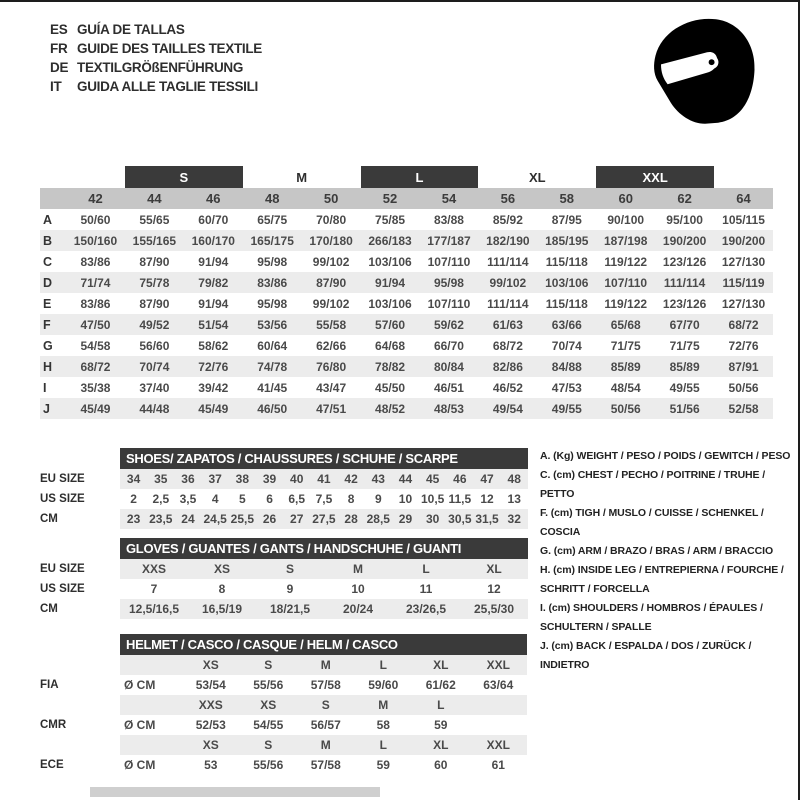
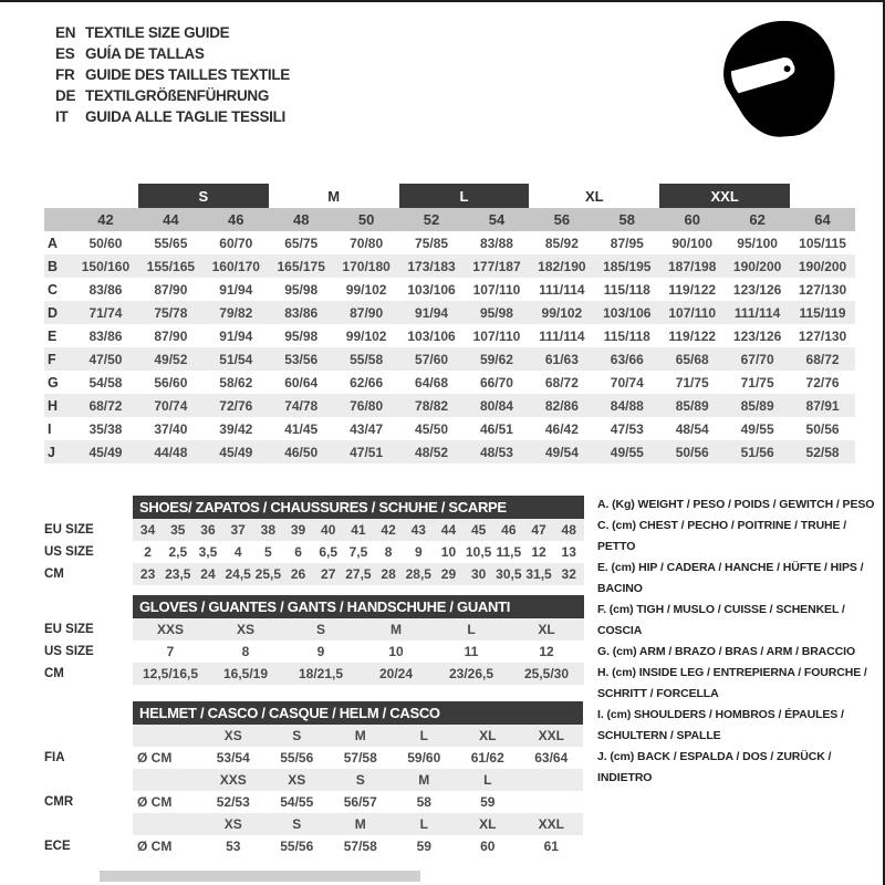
+ EN
+ TEXTILE SIZE GUIDE
  ES
  GUÍA DE TALLAS
  FR
  GUIDE DES TAILLES TEXTILE
  DE
  TEXTILGRÖßENFÜHRUNG
  IT
  GUIDA ALLE TAGLIE TESSILI
  S
  M
  L
  XL
  XXL
  42
  44
  46
  48
  50
  52
  54
  56
  58
  60
  62
  64
  A
  50/60
  55/65
  60/70
  65/75
  70/80
  75/85
  83/88
  85/92
  87/95
  90/100
  95/100
  105/115
  B
  150/160
  155/165
  160/170
  165/175
  170/180
- 266/183
+ 173/183
  177/187
  182/190
  185/195
  187/198
  190/200
  190/200
  C
  83/86
  87/90
  91/94
  95/98
  99/102
  103/106
  107/110
  111/114
  115/118
  119/122
  123/126
  127/130
  D
  71/74
  75/78
  79/82
  83/86
  87/90
  91/94
  95/98
  99/102
  103/106
  107/110
  111/114
  115/119
  E
  83/86
  87/90
  91/94
  95/98
  99/102
  103/106
  107/110
  111/114
  115/118
  119/122
  123/126
  127/130
  F
  47/50
  49/52
  51/54
  53/56
  55/58
  57/60
  59/62
  61/63
  63/66
  65/68
  67/70
  68/72
  G
  54/58
  56/60
  58/62
  60/64
  62/66
  64/68
  66/70
  68/72
  70/74
  71/75
  71/75
  72/76
  H
  68/72
  70/74
  72/76
  74/78
  76/80
  78/82
  80/84
  82/86
  84/88
  85/89
  85/89
  87/91
  I
  35/38
  37/40
  39/42
  41/45
  43/47
  45/50
  46/51
- 46/52
+ 46/42
  47/53
  48/54
  49/55
  50/56
  J
  45/49
  44/48
  45/49
  46/50
  47/51
  48/52
  48/53
  49/54
  49/55
  50/56
  51/56
  52/58
  SHOES/ ZAPATOS / CHAUSSURES / SCHUHE / SCARPE
  EU SIZE
  34
  35
  36
  37
  38
  39
  40
  41
  42
  43
  44
  45
  46
  47
  48
  US SIZE
  2
  2,5
  3,5
  4
  5
  6
  6,5
  7,5
  8
  9
  10
  10,5
  11,5
  12
  13
  CM
  23
  23,5
  24
  24,5
  25,5
  26
  27
  27,5
  28
  28,5
  29
  30
  30,5
  31,5
  32
  GLOVES / GUANTES / GANTS / HANDSCHUHE / GUANTI
  EU SIZE
  XXS
  XS
  S
  M
  L
  XL
  US SIZE
  7
  8
  9
  10
  11
  12
  CM
  12,5/16,5
  16,5/19
  18/21,5
  20/24
  23/26,5
  25,5/30
  HELMET / CASCO / CASQUE / HELM / CASCO
  XS
  S
  M
  L
  XL
  XXL
  FIA
  Ø CM
  53/54
  55/56
  57/58
  59/60
  61/62
  63/64
  XXS
  XS
  S
  M
  L
  CMR
  Ø CM
  52/53
  54/55
  56/57
  58
  59
  XS
  S
  M
  L
  XL
  XXL
  ECE
  Ø CM
  53
  55/56
  57/58
  59
  60
  61
  A. (Kg) WEIGHT / PESO / POIDS / GEWITCH / PESO
  C. (cm) CHEST / PECHO / POITRINE / TRUHE / PETTO
+ E. (cm) HIP / CADERA / HANCHE / HÜFTE / HIPS / BACINO
  F. (cm) TIGH / MUSLO / CUISSE / SCHENKEL / COSCIA
  G. (cm) ARM / BRAZO / BRAS / ARM / BRACCIO
  H. (cm) INSIDE LEG / ENTREPIERNA / FOURCHE / SCHRITT / FORCELLA
  I. (cm) SHOULDERS / HOMBROS / ÉPAULES / SCHULTERN / SPALLE
  J. (cm) BACK / ESPALDA / DOS / ZURÜCK / INDIETRO
